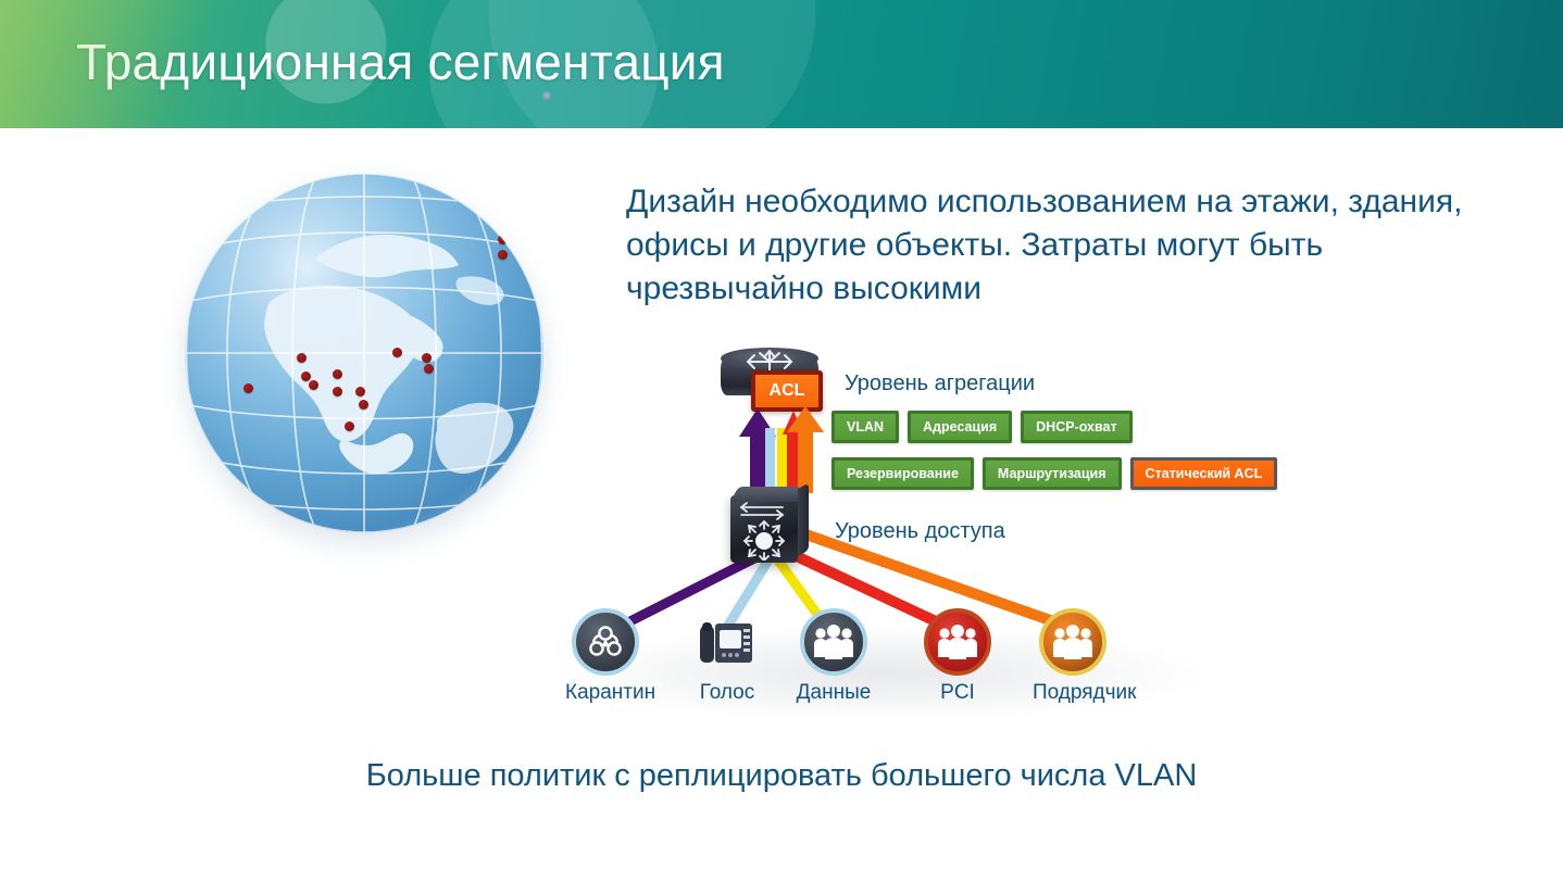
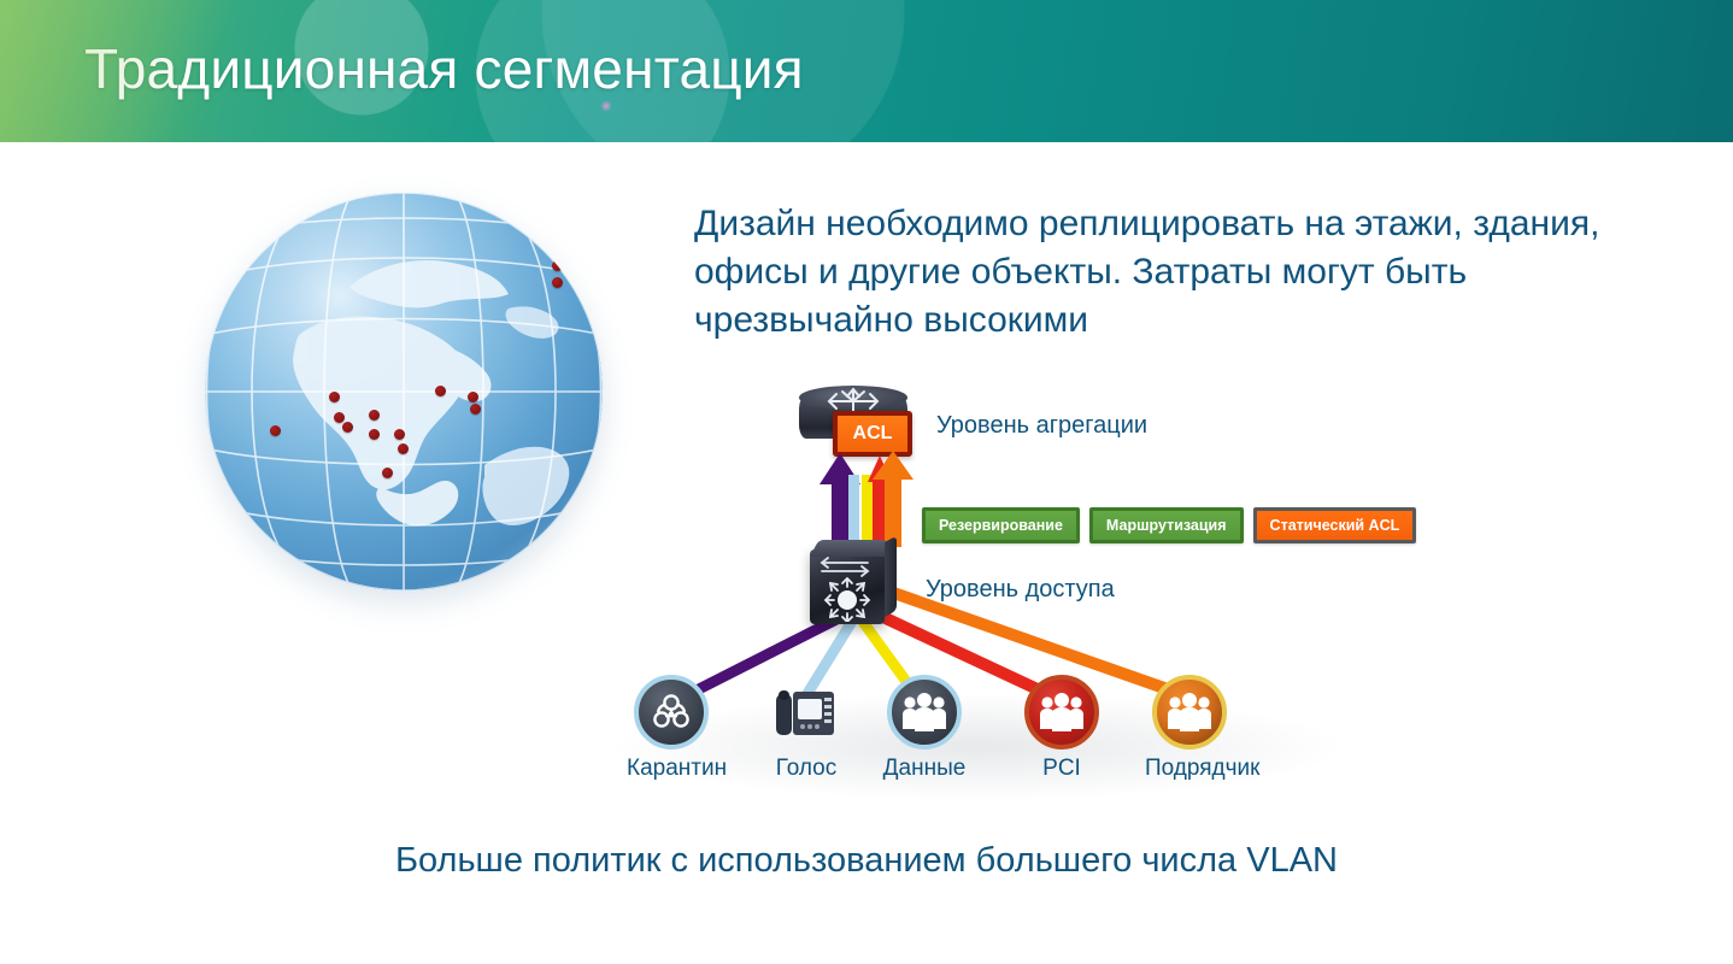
  ионная сегментация
- Дизайн необходимо использованием на этажи, здания, офисы и другие объекты. Затраты могут быть чрезвычайно высокими
+ Дизайн необходимо реплицировать на этажи, здания, офисы и другие объекты. Затраты могут быть чрезвычайно высокими
  ACL
  Уровень агрегации
  Уровень доступа
- VLAN
- Адресация
- DHCP-охват
  Резервирование
  Маршрутизация
  Статический ACL
  Карантин
  Голос
  Данные
  PCI
  Подрядчик
- Больше политик с реплицировать большего числа VLAN
+ Больше политик с использованием большего числа VLAN
